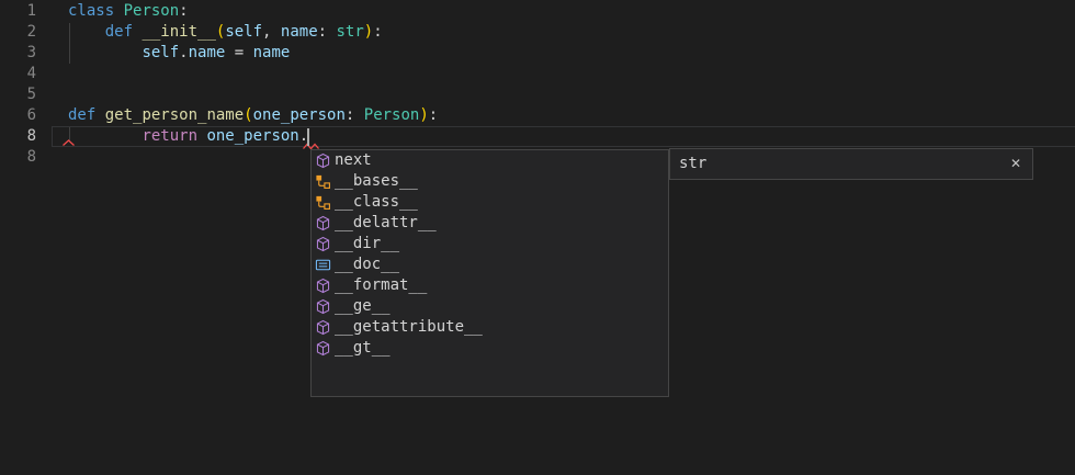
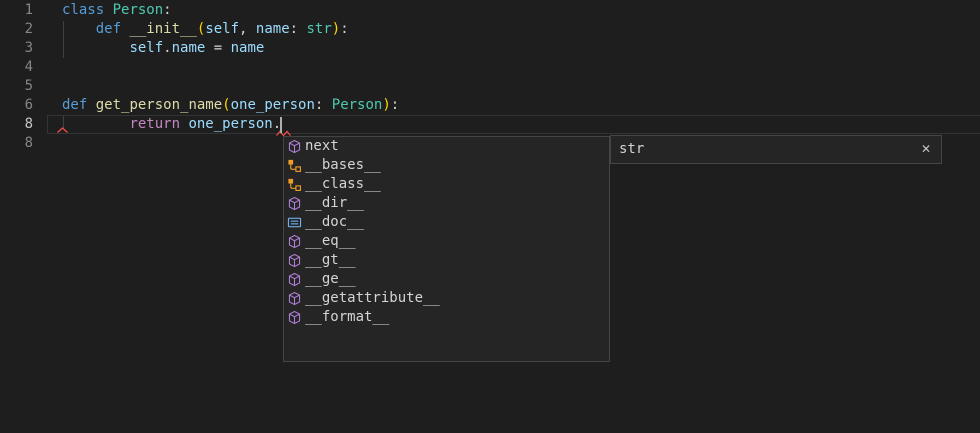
  1 class Person:
  2 def __init__(self, name: str):
  3 self.name = name
  4
  5
  6 def get_person_name(one_person: Person):
  8 return one_person.
  8
  next
  __bases__
  __class__
- __delattr__
  __dir__
  __doc__
+ __eq__
- __format__
+ __gt__
  __ge__
  __getattribute__
- __gt__
+ __format__
  str
  ✕
